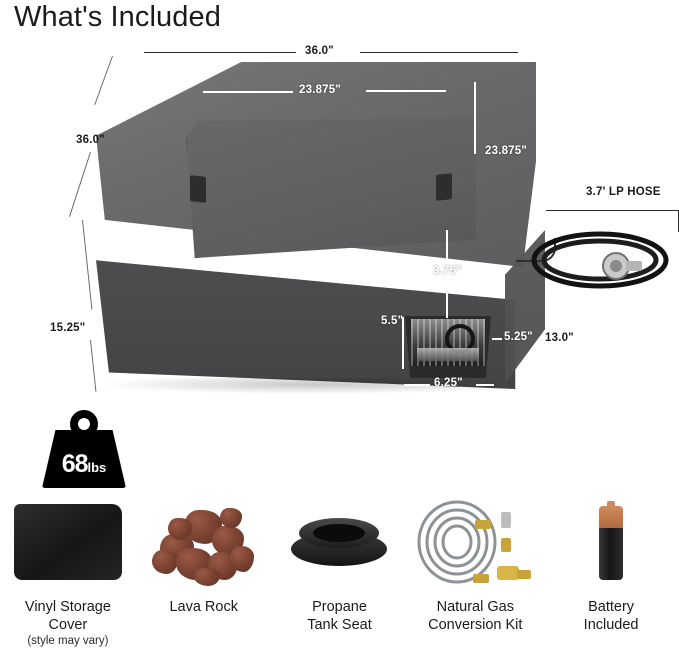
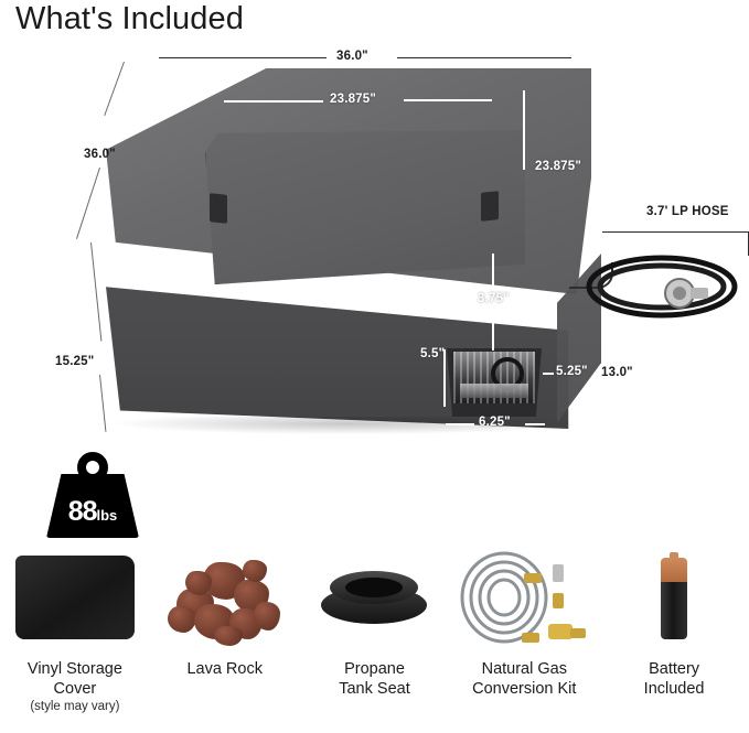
  What's Included
  36.0"
  23.875"
  23.875"
  36.0"
  15.25"
  3.75"
  5.5"
  5.25"
  6.25"
  13.0"
  3.7' LP HOSE
- 68lbs
+ 88lbs
  Vinyl Storage
  Cover
  (style may vary)
  Lava Rock
  Propane
  Tank Seat
  Natural Gas
  Conversion Kit
  Battery
  Included
